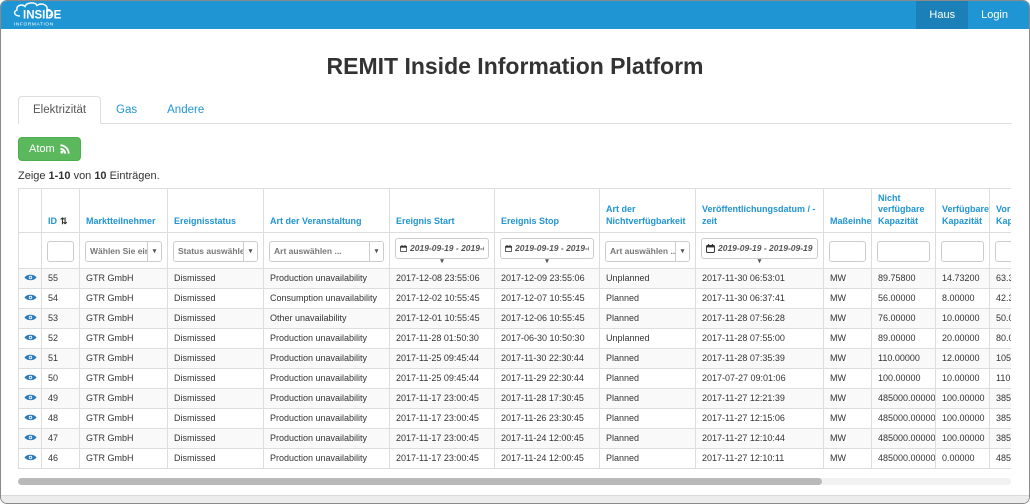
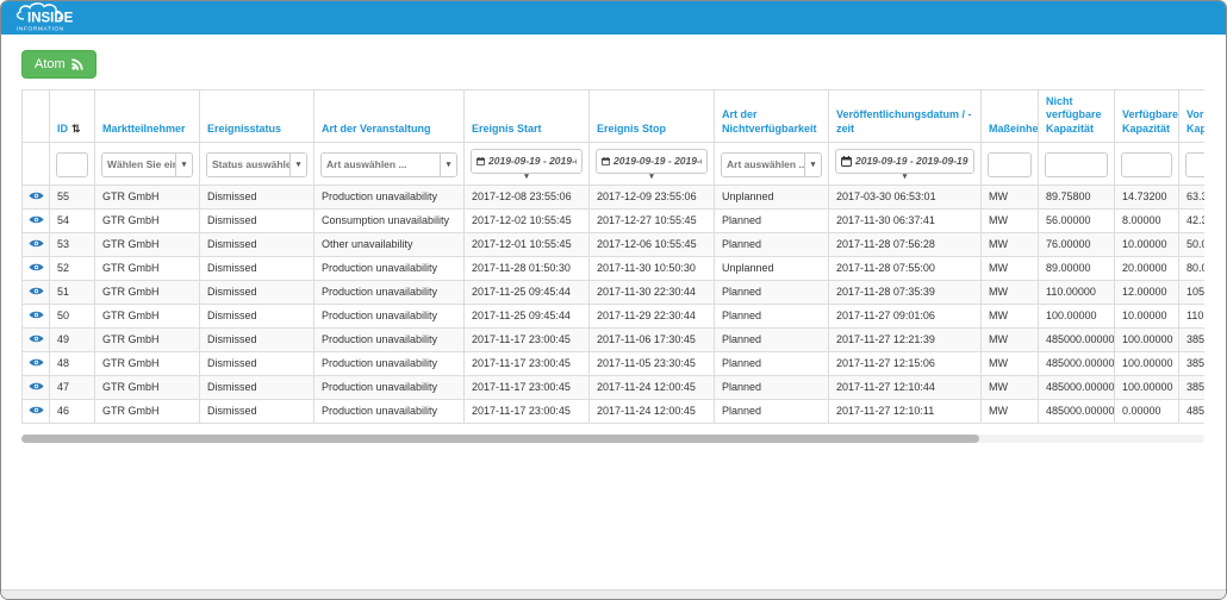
  INSIDE
- Haus
- Login
- REMIT Inside Information Platform
- Elektrizität
- Gas
- Andere
  Atom
- Zeige
- 1-10
- von
- 10
- Einträgen.
  	ID ⇅	Marktteilnehmer	Ereignisstatus	Art der Veranstaltung	Ereignis Start	Ereignis Stop	Art der Nichtverfügbarkeit	Veröffentlichungsdatum / -zeit	Maßeinhe	Nicht verfügbare Kapazität	Verfügbare Kapazität	Vor Kap
  		Wählen Sie ei	Status auswähl	Art auswählen ...	2019-09-19 - 2019-	2019-09-19 - 2019-	Art auswählen ..	2019-09-19 - 2019-09-19
- 	55	GTR GmbH	Dismissed	Production unavailability	2017-12-08 23:55:06	2017-12-09 23:55:06	Unplanned	2017-11-30 06:53:01	MW	89.75800	14.73200	63.
+ 	55	GTR GmbH	Dismissed	Production unavailability	2017-12-08 23:55:06	2017-12-09 23:55:06	Unplanned	2017-03-30 06:53:01	MW	89.75800	14.73200	63.
- 	54	GTR GmbH	Dismissed	Consumption unavailability	2017-12-02 10:55:45	2017-12-07 10:55:45	Planned	2017-11-30 06:37:41	MW	56.00000	8.00000	42.
+ 	54	GTR GmbH	Dismissed	Consumption unavailability	2017-12-02 10:55:45	2017-12-27 10:55:45	Planned	2017-11-30 06:37:41	MW	56.00000	8.00000	42.
  	53	GTR GmbH	Dismissed	Other unavailability	2017-12-01 10:55:45	2017-12-06 10:55:45	Planned	2017-11-28 07:56:28	MW	76.00000	10.00000	50.
- 	52	GTR GmbH	Dismissed	Production unavailability	2017-11-28 01:50:30	2017-06-30 10:50:30	Unplanned	2017-11-28 07:55:00	MW	89.00000	20.00000	80.
+ 	52	GTR GmbH	Dismissed	Production unavailability	2017-11-28 01:50:30	2017-11-30 10:50:30	Unplanned	2017-11-28 07:55:00	MW	89.00000	20.00000	80.
  	51	GTR GmbH	Dismissed	Production unavailability	2017-11-25 09:45:44	2017-11-30 22:30:44	Planned	2017-11-28 07:35:39	MW	110.00000	12.00000	105
- 	50	GTR GmbH	Dismissed	Production unavailability	2017-11-25 09:45:44	2017-11-29 22:30:44	Planned	2017-07-27 09:01:06	MW	100.00000	10.00000	110
+ 	50	GTR GmbH	Dismissed	Production unavailability	2017-11-25 09:45:44	2017-11-29 22:30:44	Planned	2017-11-27 09:01:06	MW	100.00000	10.00000	110
- 	49	GTR GmbH	Dismissed	Production unavailability	2017-11-17 23:00:45	2017-11-28 17:30:45	Planned	2017-11-27 12:21:39	MW	485000.00000	100.00000	385
+ 	49	GTR GmbH	Dismissed	Production unavailability	2017-11-17 23:00:45	2017-11-06 17:30:45	Planned	2017-11-27 12:21:39	MW	485000.00000	100.00000	385
- 	48	GTR GmbH	Dismissed	Production unavailability	2017-11-17 23:00:45	2017-11-26 23:30:45	Planned	2017-11-27 12:15:06	MW	485000.00000	100.00000	385
+ 	48	GTR GmbH	Dismissed	Production unavailability	2017-11-17 23:00:45	2017-11-05 23:30:45	Planned	2017-11-27 12:15:06	MW	485000.00000	100.00000	385
  	47	GTR GmbH	Dismissed	Production unavailability	2017-11-17 23:00:45	2017-11-24 12:00:45	Planned	2017-11-27 12:10:44	MW	485000.00000	100.00000	385
  	46	GTR GmbH	Dismissed	Production unavailability	2017-11-17 23:00:45	2017-11-24 12:00:45	Planned	2017-11-27 12:10:11	MW	485000.00000	0.00000	485
